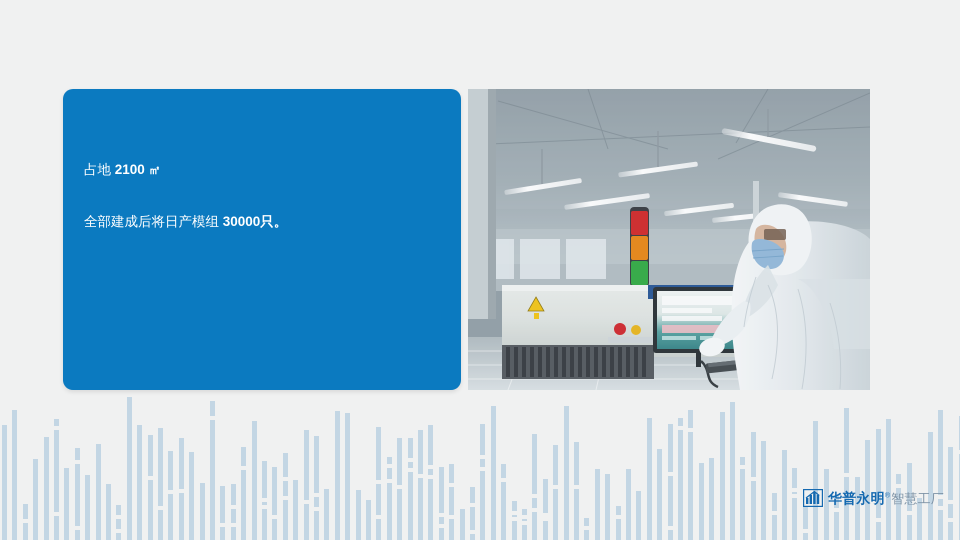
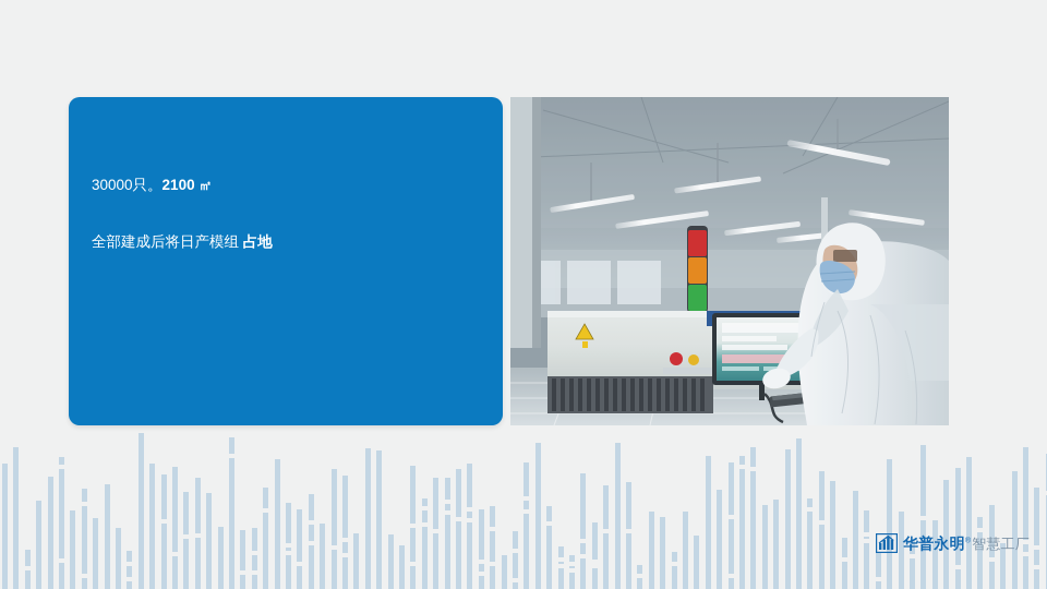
- 占地 2100 ㎡
+ 30000只。2100 ㎡
- 全部建成后将日产模组 30000只。
+ 全部建成后将日产模组 占地
  华普永明
  智慧工厂
